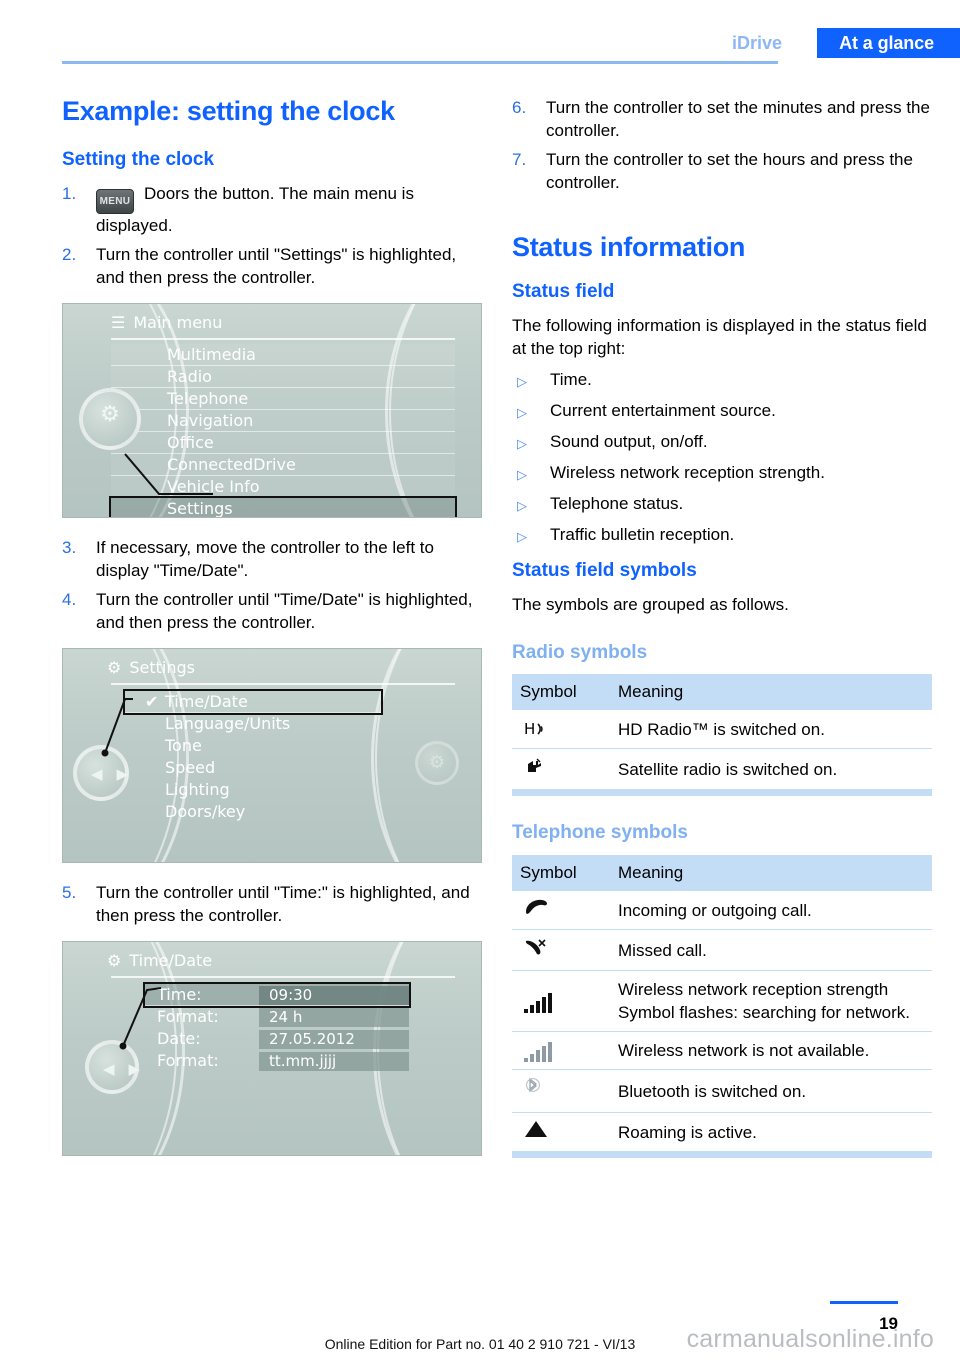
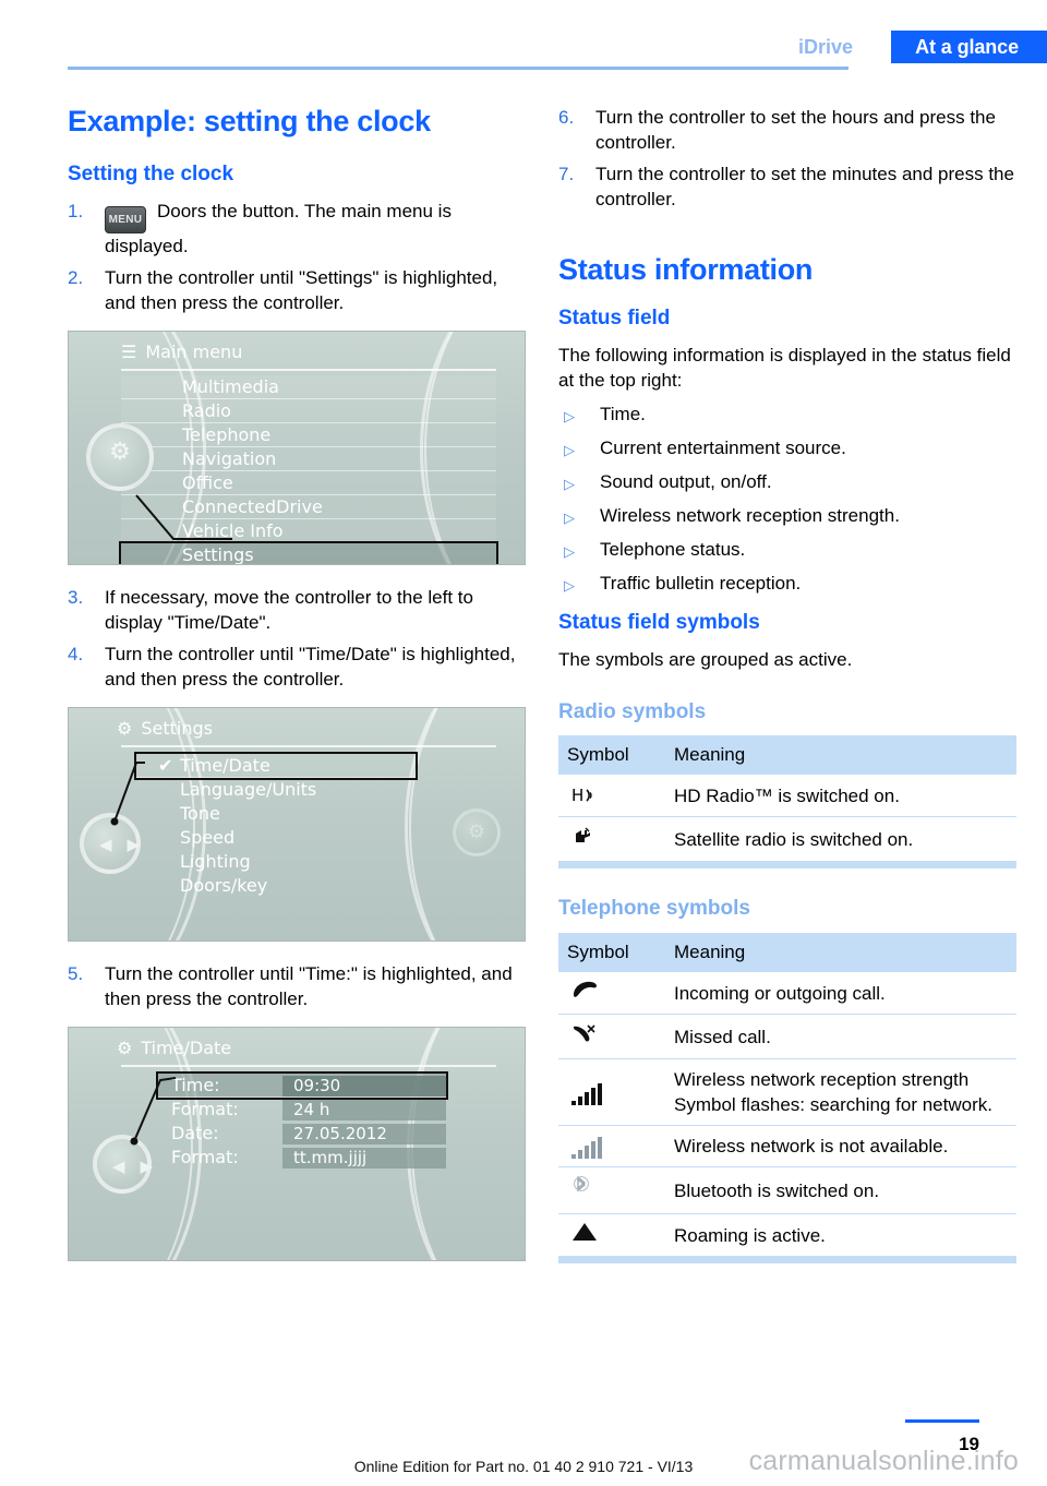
  iDrive
  At a glance
  Example: setting the clock
  Setting the clock
  1.
  MENUDoors the button. The main menu is displayed.
  2.
  Turn the controller until "Settings" is highlighted, and then press the controller.
  ☰ Main menu
  Multimedia
  Radio
  Telephone
  Navigation
  Office
  ConnectedDrive
  Vehicle Info
  Settings
  ⚙
  3.
  If necessary, move the controller to the left to display "Time/Date".
  4.
  Turn the controller until "Time/Date" is highlighted, and then press the controller.
  ⚙ Settings
  ✔
  Time/Date
  Language/Units
  Tone
  Speed
  Lighting
  Doors/key
  ◀▶
  ⚙
  5.
  Turn the controller until "Time:" is highlighted, and then press the controller.
  ⚙ Time/Date
  Time:
  09:30
  Format:
  24 h
  Date:
  27.05.2012
  Format:
  tt.mm.jjjj
  ◀▶
  6.
- Turn the controller to set the minutes and press the controller.
+ Turn the controller to set the hours and press the controller.
  7.
- Turn the controller to set the hours and press the controller.
+ Turn the controller to set the minutes and press the controller.
  Status information
  Status field
  The following information is displayed in the status field at the top right:
  ▷
  Time.
  ▷
  Current entertainment source.
  ▷
  Sound output, on/off.
  ▷
  Wireless network reception strength.
  ▷
  Telephone status.
  ▷
  Traffic bulletin reception.
  Status field symbols
- The symbols are grouped as follows.
+ The symbols are grouped as active.
  Radio symbols
  Symbol	Meaning
  H	HD Radio™ is switched on.
  	Satellite radio is switched on.
  Telephone symbols
  Symbol	Meaning
  	Incoming or outgoing call.
  	Missed call.
  	Wireless network reception strength Symbol flashes: searching for network.
  	Wireless network is not available.
  	Bluetooth is switched on.
  	Roaming is active.
  19
  Online Edition for Part no. 01 40 2 910 721 - VI/13
  carmanualsonline.info
